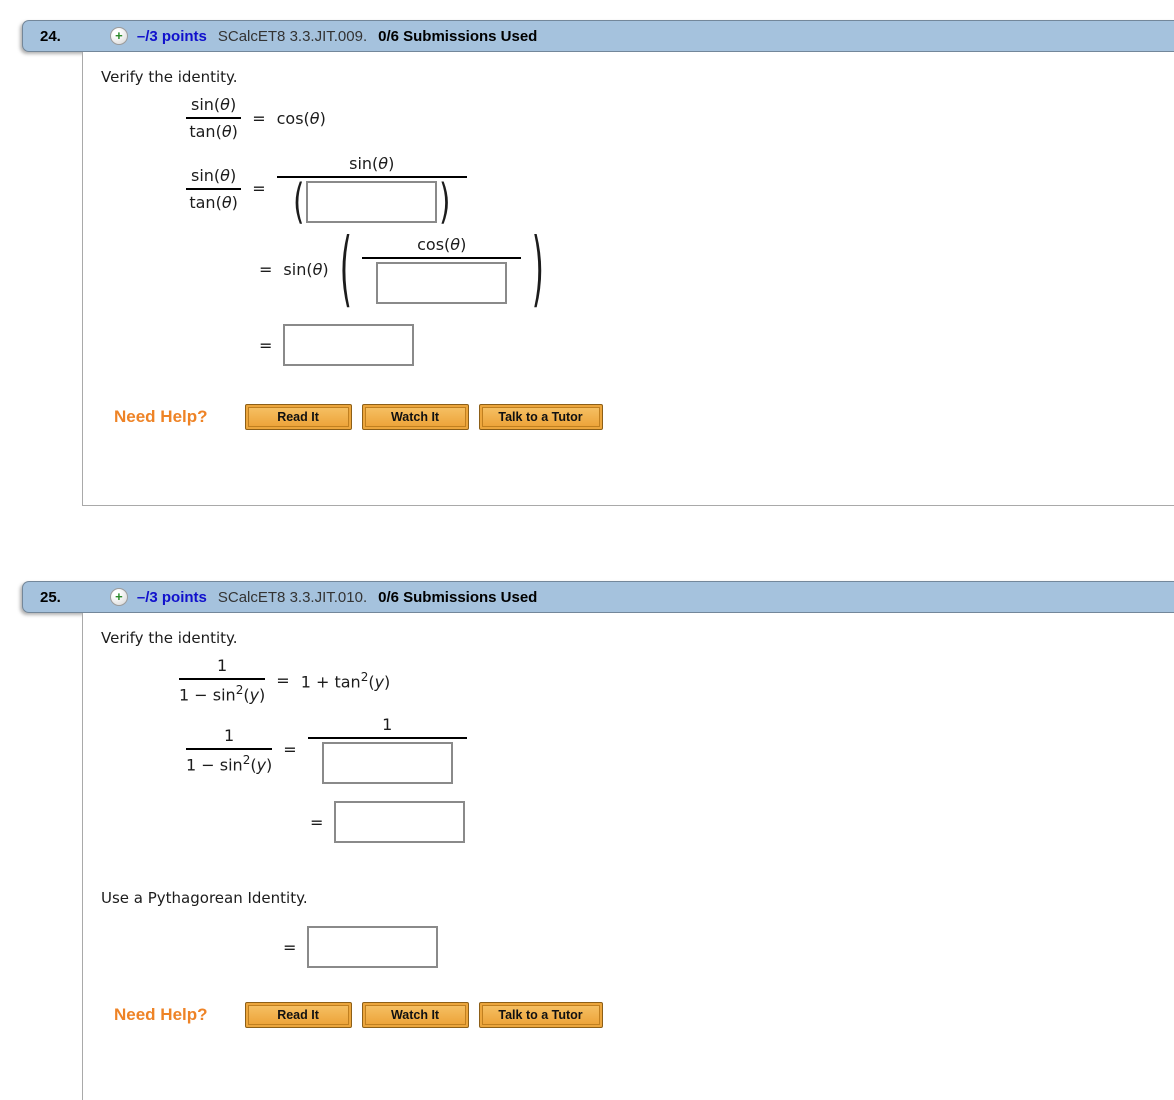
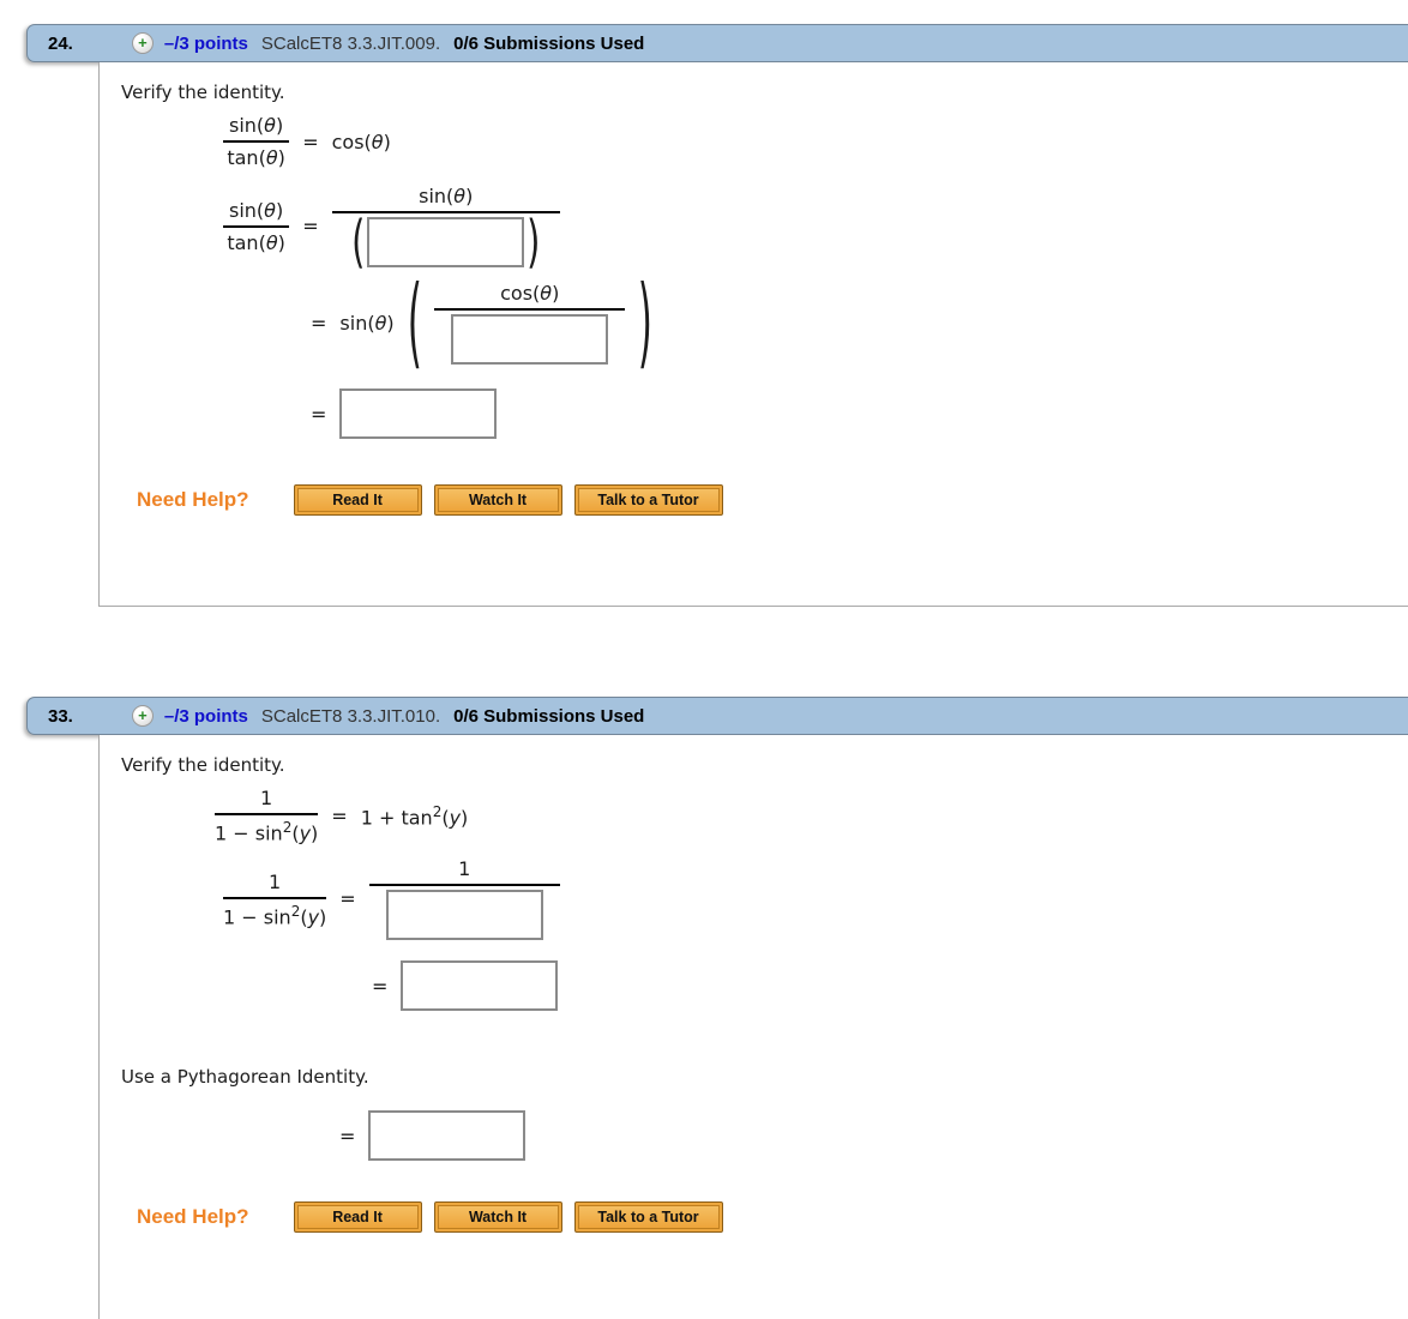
  24.
  +
  –/3 points
  SCalcET8 3.3.JIT.009.
  0/6 Submissions Used
  Verify the identity.
  sin(θ)
  tan(θ)
  =
  cos(θ)
  sin(θ)
  tan(θ)
  =
  sin(θ)
  (
  )
  =
  sin(θ)
  (
  cos(θ)
  )
  =
  Need Help?
  Read It
  Watch It
  Talk to a Tutor
- 25.
+ 33.
  +
  –/3 points
  SCalcET8 3.3.JIT.010.
  0/6 Submissions Used
  Verify the identity.
  1
  1 − sin2(y)
  =
  1 + tan2(y)
  1
  1 − sin2(y)
  =
  1
  =
  Use a Pythagorean Identity.
  =
  Need Help?
  Read It
  Watch It
  Talk to a Tutor
